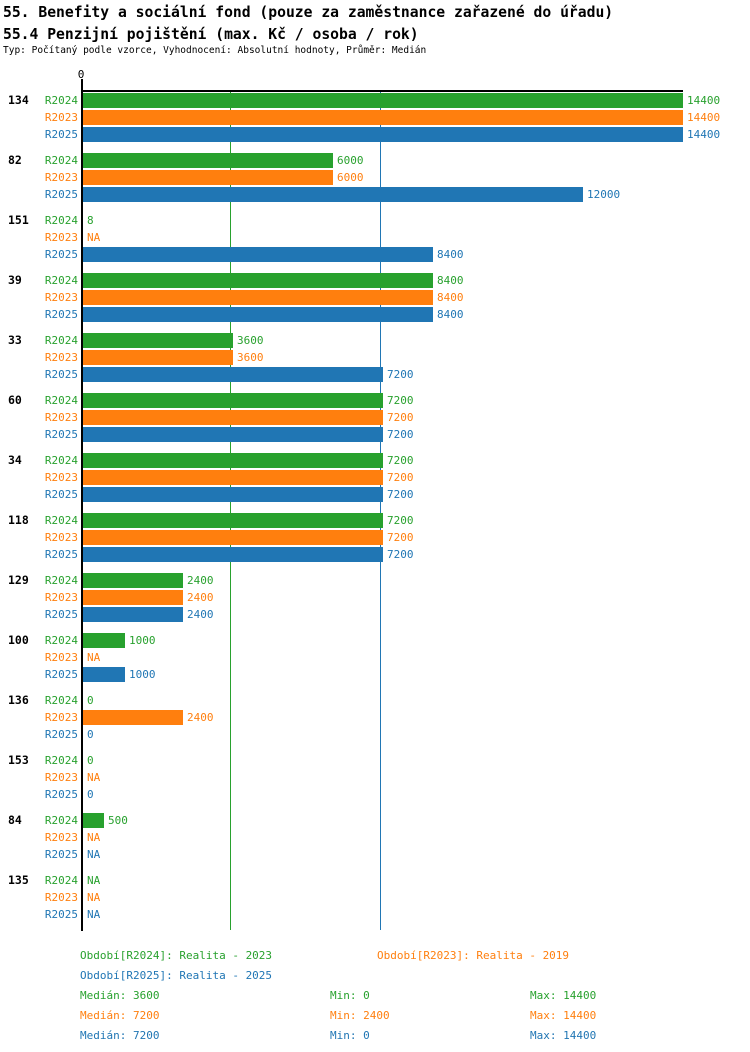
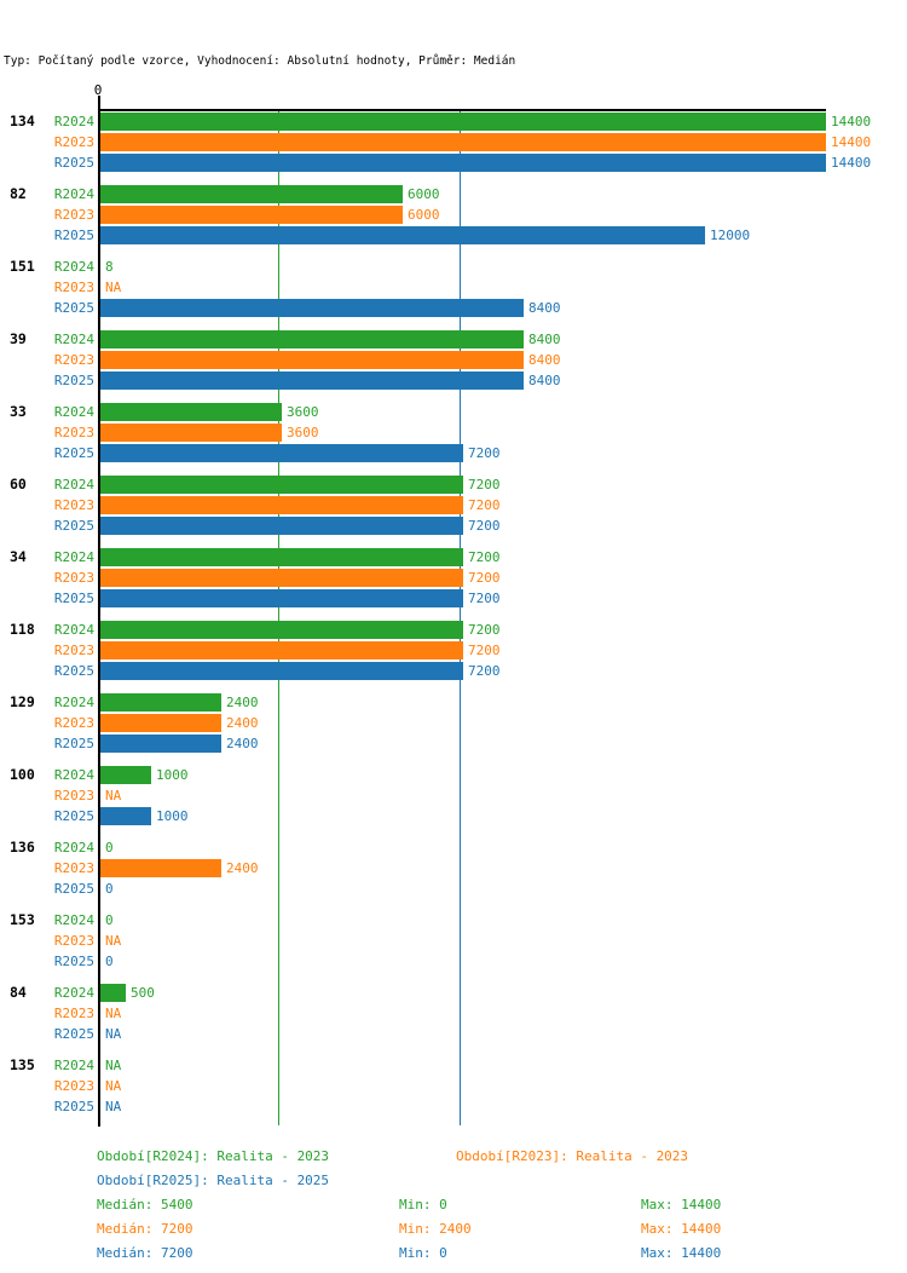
- 55. Benefity a sociální fond (pouze za zaměstnance zařazené do úřadu)
- 55.4 Penzijní pojištění (max. Kč / osoba / rok)
  Typ: Počítaný podle vzorce, Vyhodnocení: Absolutní hodnoty, Průměr: Medián
  0
  134
  R2024
  14400
  R2023
  14400
  R2025
  14400
  82
  R2024
  6000
  R2023
  6000
  R2025
  12000
  151
  R2024
  8
  R2023
  NA
  R2025
  8400
  39
  R2024
  8400
  R2023
  8400
  R2025
  8400
  33
  R2024
  3600
  R2023
  3600
  R2025
  7200
  60
  R2024
  7200
  R2023
  7200
  R2025
  7200
  34
  R2024
  7200
  R2023
  7200
  R2025
  7200
  118
  R2024
  7200
  R2023
  7200
  R2025
  7200
  129
  R2024
  2400
  R2023
  2400
  R2025
  2400
  100
  R2024
  1000
  R2023
  NA
  R2025
  1000
  136
  R2024
  0
  R2023
  2400
  R2025
  0
  153
  R2024
  0
  R2023
  NA
  R2025
  0
  84
  R2024
  500
  R2023
  NA
  R2025
  NA
  135
  R2024
  NA
  R2023
  NA
  R2025
  NA
  Období[R2024]: Realita - 2023
- Období[R2023]: Realita - 2019
+ Období[R2023]: Realita - 2023
  Období[R2025]: Realita - 2025
- Medián: 3600
+ Medián: 5400
  Min: 0
  Max: 14400
  Medián: 7200
  Min: 2400
  Max: 14400
  Medián: 7200
  Min: 0
  Max: 14400
